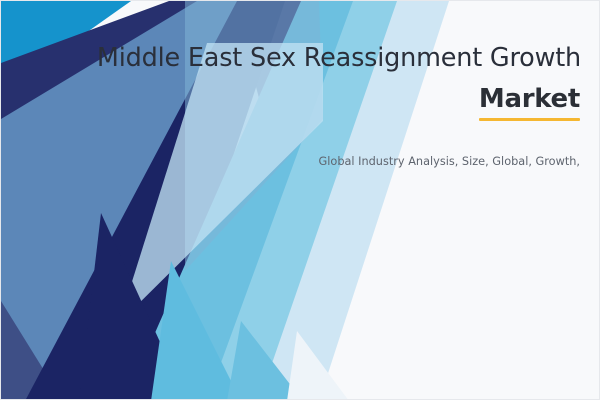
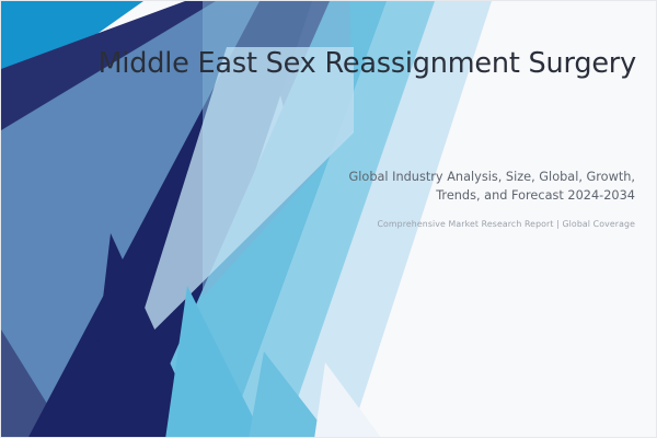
- Middle East Sex Reassignment Growth
+ Middle East Sex Reassignment Surgery
- Market
  Global Industry Analysis, Size, Global, Growth,
+ Trends, and Forecast 2024-2034
+ Comprehensive Market Research Report | Global Coverage
